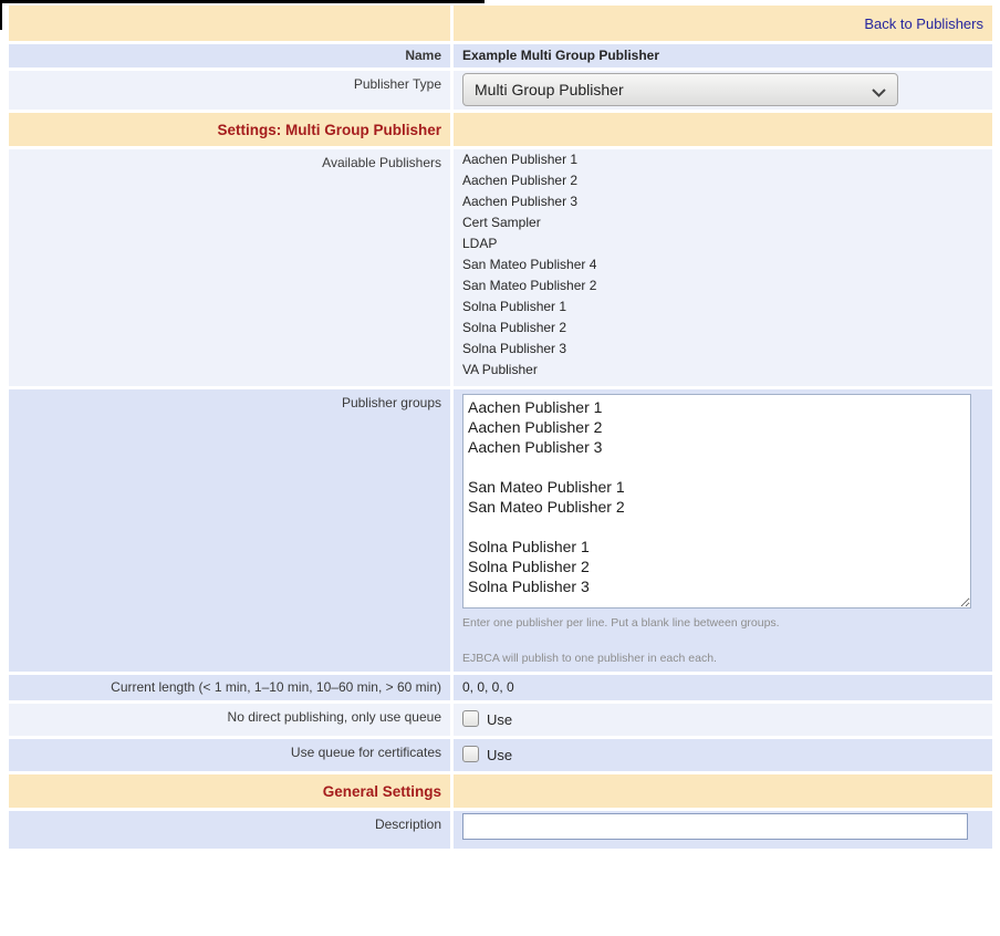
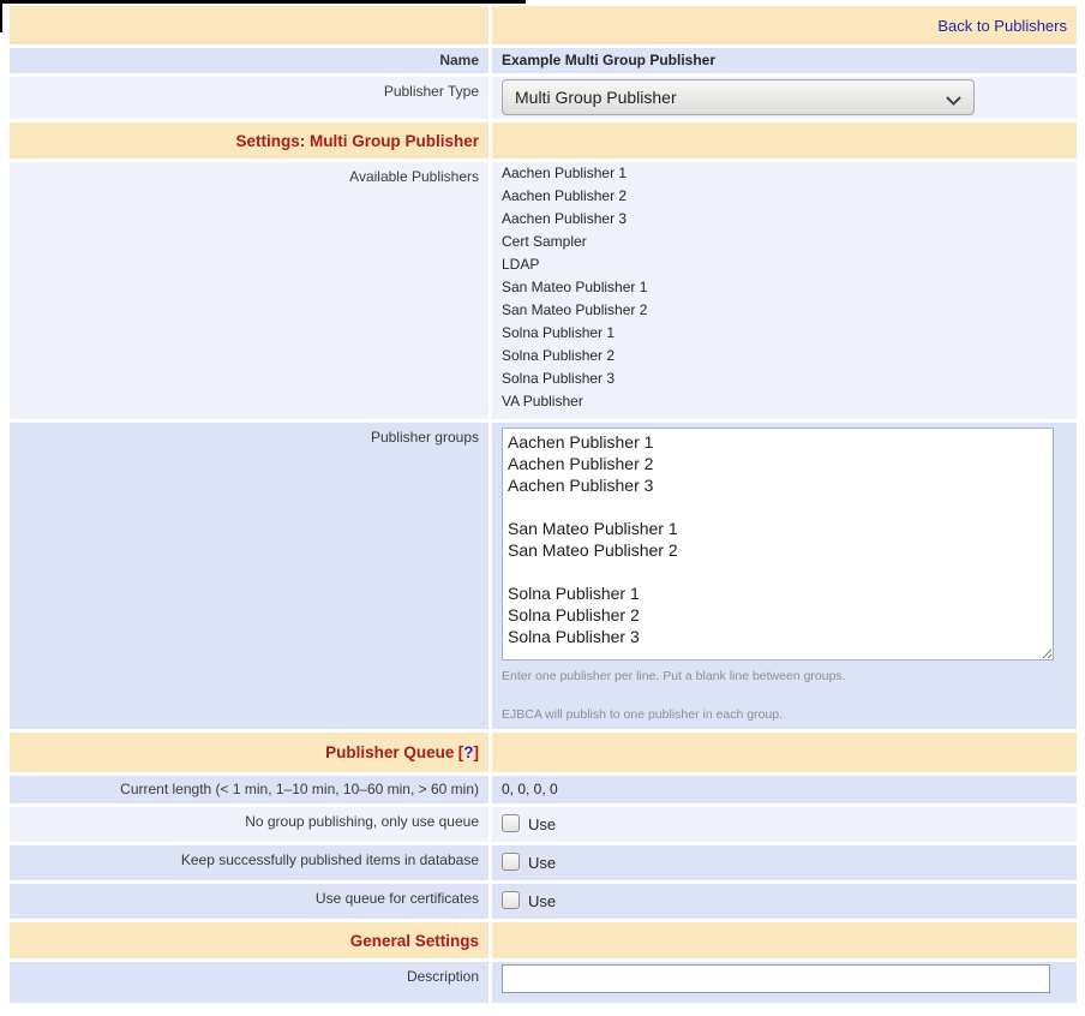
  	Back to Publishers
  Name	Example Multi Group Publisher
  Publisher Type	Multi Group Publisher
  Settings: Multi Group Publisher
- Available Publishers	Aachen Publisher 1 Aachen Publisher 2 Aachen Publisher 3 Cert Sampler LDAP San Mateo Publisher 4 San Mateo Publisher 2 Solna Publisher 1 Solna Publisher 2 Solna Publisher 3 VA Publisher
+ Available Publishers	Aachen Publisher 1 Aachen Publisher 2 Aachen Publisher 3 Cert Sampler LDAP San Mateo Publisher 1 San Mateo Publisher 2 Solna Publisher 1 Solna Publisher 2 Solna Publisher 3 VA Publisher
- Publisher groups	Aachen Publisher 1 Aachen Publisher 2 Aachen Publisher 3 San Mateo Publisher 1 San Mateo Publisher 2 Solna Publisher 1 Solna Publisher 2 Solna Publisher 3 Enter one publisher per line. Put a blank line between groups. EJBCA will publish to one publisher in each each.
+ Publisher groups	Aachen Publisher 1 Aachen Publisher 2 Aachen Publisher 3 San Mateo Publisher 1 San Mateo Publisher 2 Solna Publisher 1 Solna Publisher 2 Solna Publisher 3 Enter one publisher per line. Put a blank line between groups. EJBCA will publish to one publisher in each group.
+ Publisher Queue [?]
  Current length (< 1 min, 1–10 min, 10–60 min, > 60 min)	0, 0, 0, 0
- No direct publishing, only use queue	Use
+ No group publishing, only use queue	Use
+ Keep successfully published items in database	Use
  Use queue for certificates	Use
  General Settings
  Description
